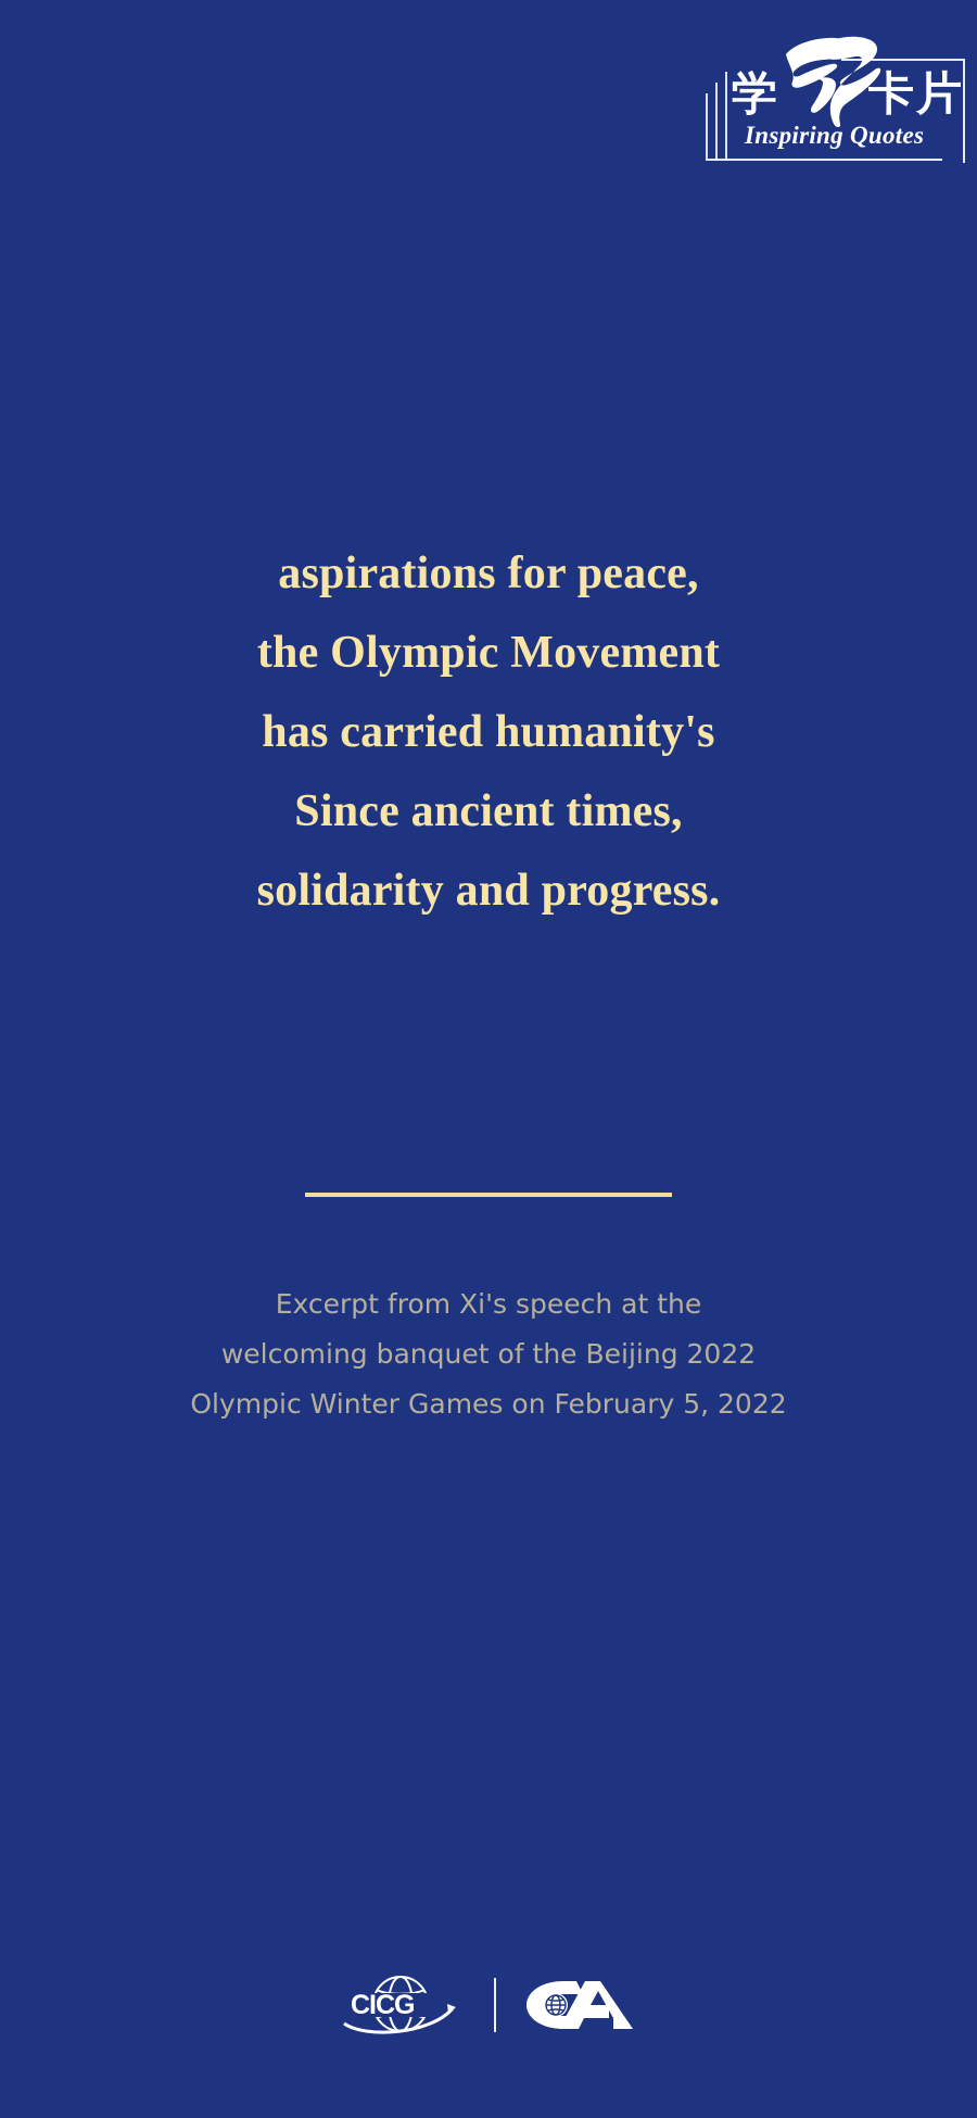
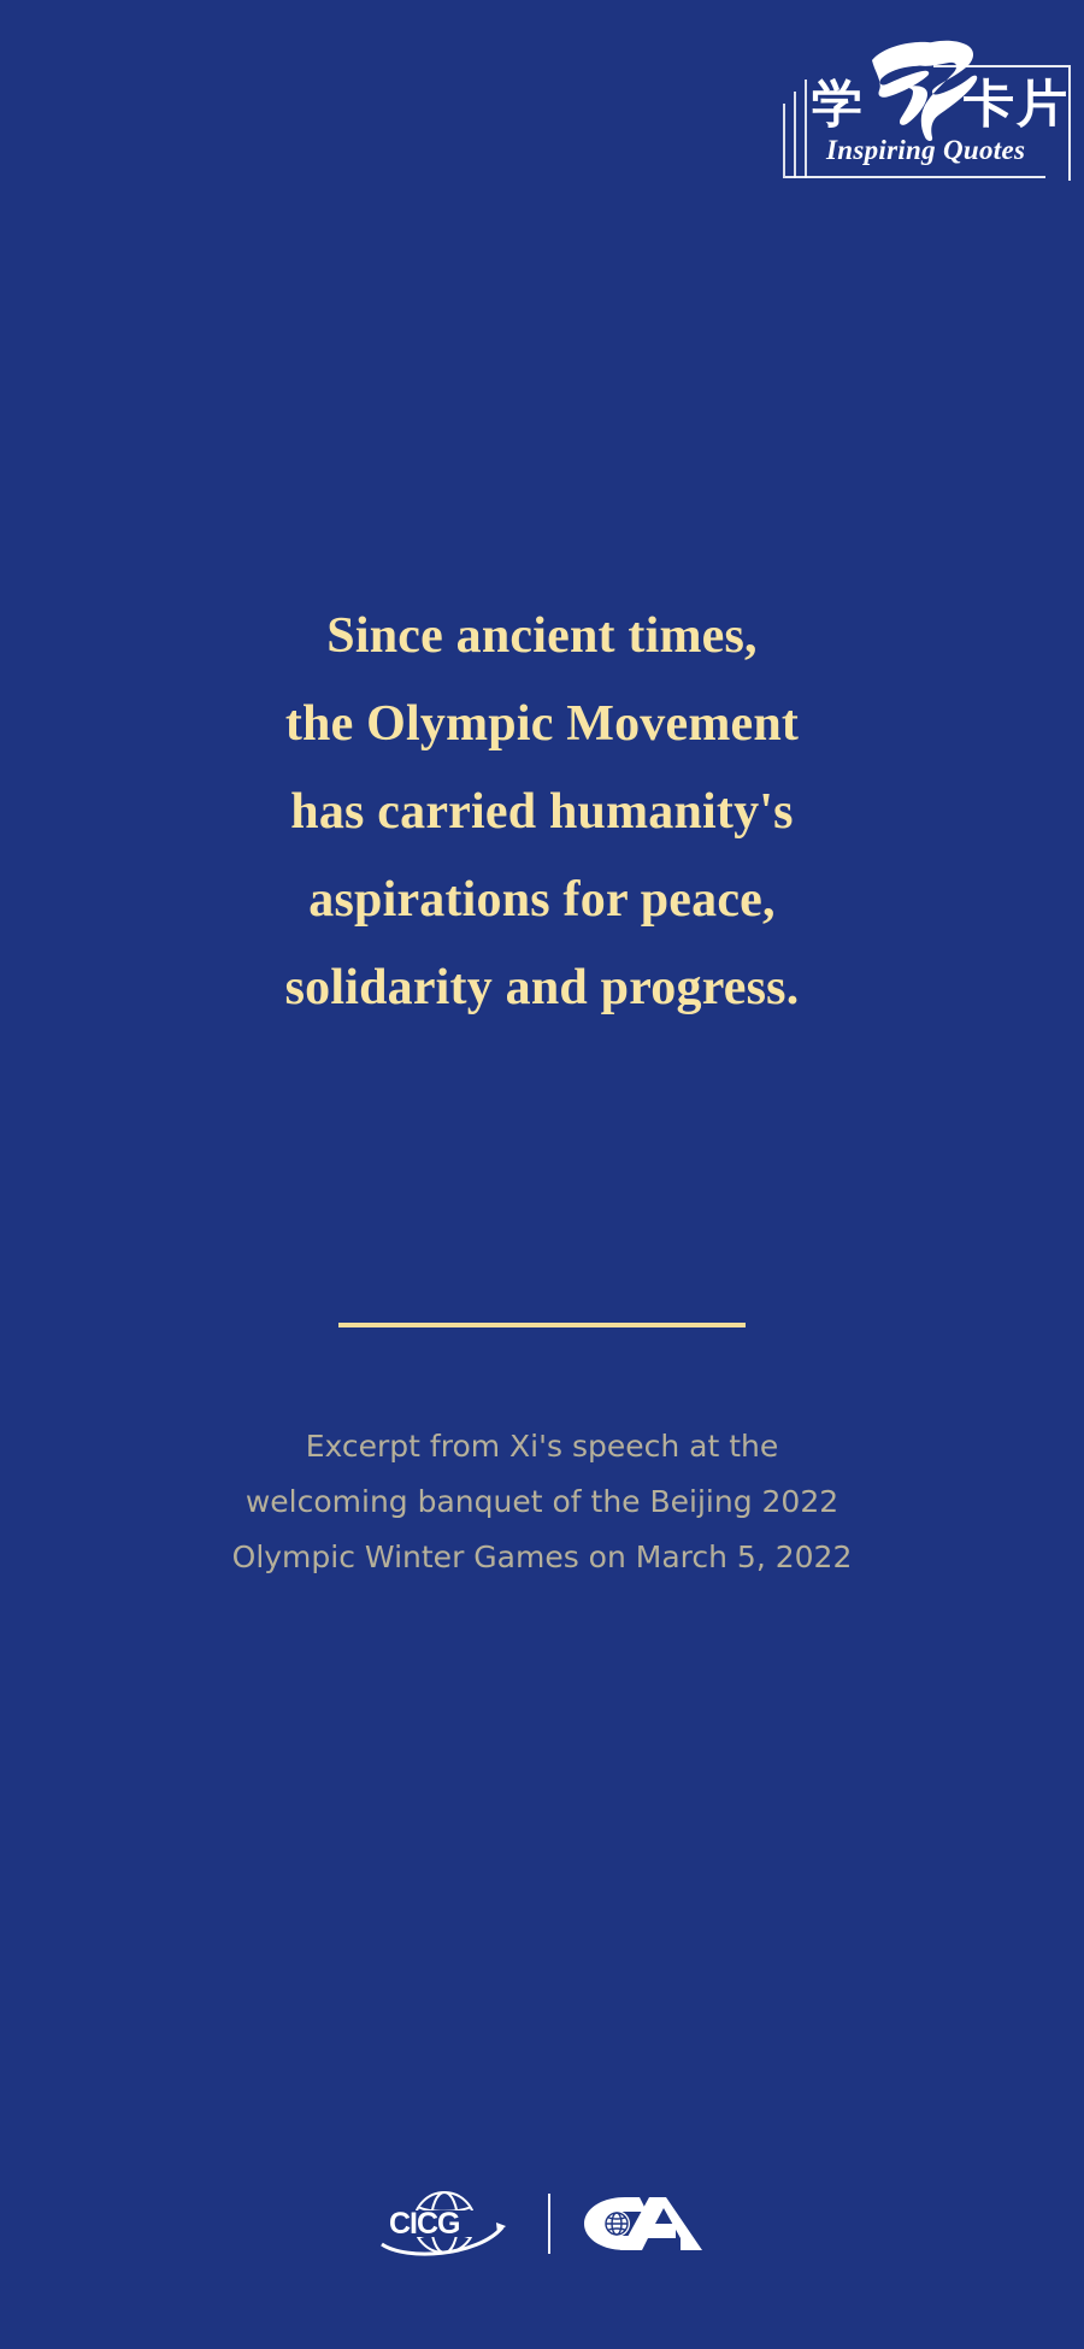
  学
  卡
  片
  Inspiring Quotes
- aspirations for peace,
+ Since ancient times,
  the Olympic Movement
  has carried humanity's
- Since ancient times,
+ aspirations for peace,
  solidarity and progress.
  Excerpt from Xi's speech at the
  welcoming banquet of the Beijing 2022
- Olympic Winter Games on February 5, 2022
+ Olympic Winter Games on March 5, 2022
  CICG
